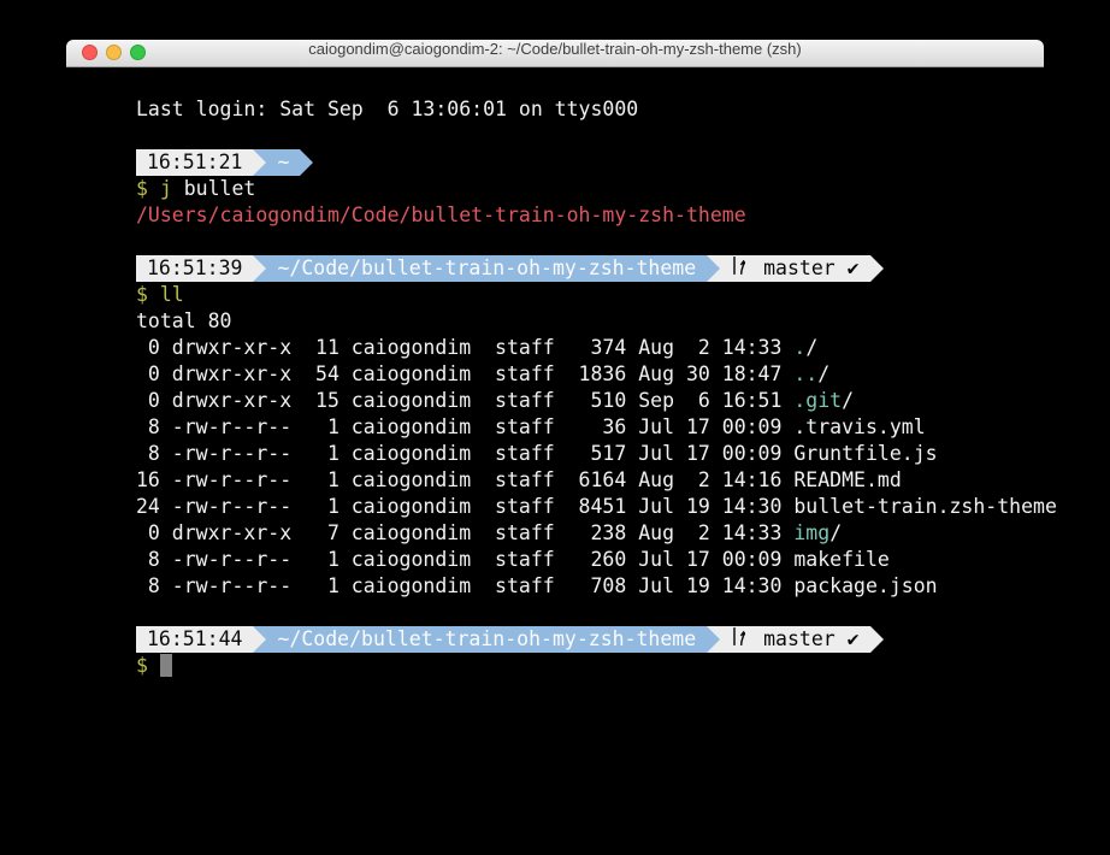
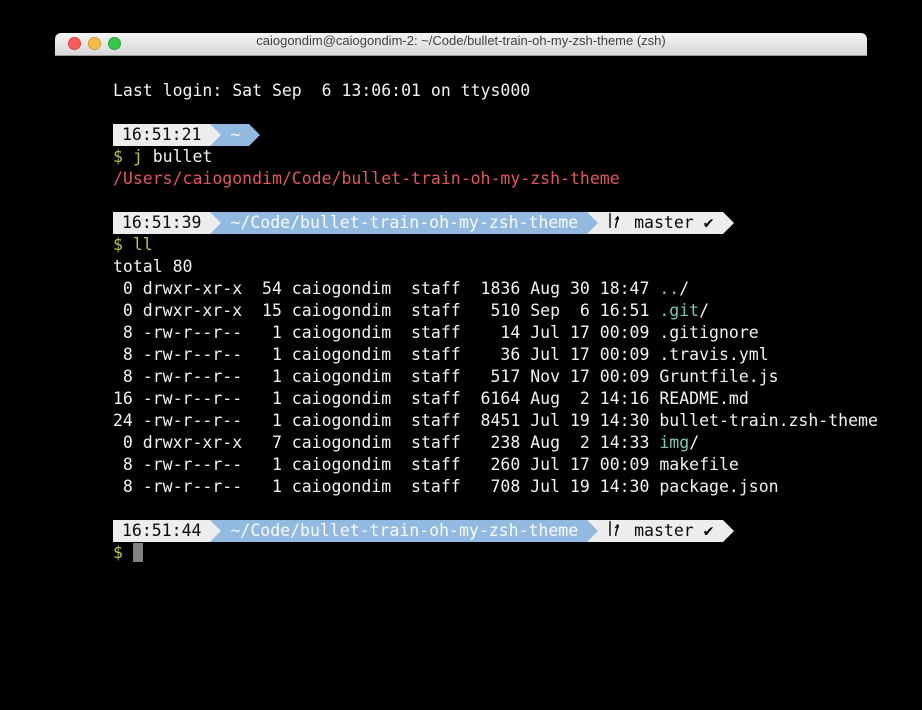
  caiogondim@caiogondim-2: ~/Code/bullet-train-oh-my-zsh-theme (zsh)
  Last login: Sat Sep 6 13:06:01 on ttys000
  16:51:21
  ~
  $ j bullet
  /Users/caiogondim/Code/bullet-train-oh-my-zsh-theme
  16:51:39
  ~/Code/bullet-train-oh-my-zsh-theme
  master
  ✔
  $ ll
  total 80
- 0 drwxr-xr-x 11 caiogondim staff 374 Aug 2 14:33 ./
  0 drwxr-xr-x 54 caiogondim staff 1836 Aug 30 18:47 ../
  0 drwxr-xr-x 15 caiogondim staff 510 Sep 6 16:51 .git/
+ 8 -rw-r--r-- 1 caiogondim staff 14 Jul 17 00:09 .gitignore
  8 -rw-r--r-- 1 caiogondim staff 36 Jul 17 00:09 .travis.yml
- 8 -rw-r--r-- 1 caiogondim staff 517 Jul 17 00:09 Gruntfile.js
+ 8 -rw-r--r-- 1 caiogondim staff 517 Nov 17 00:09 Gruntfile.js
  16 -rw-r--r-- 1 caiogondim staff 6164 Aug 2 14:16 README.md
  24 -rw-r--r-- 1 caiogondim staff 8451 Jul 19 14:30 bullet-train.zsh-theme
  0 drwxr-xr-x 7 caiogondim staff 238 Aug 2 14:33 img/
  8 -rw-r--r-- 1 caiogondim staff 260 Jul 17 00:09 makefile
  8 -rw-r--r-- 1 caiogondim staff 708 Jul 19 14:30 package.json
  16:51:44
  ~/Code/bullet-train-oh-my-zsh-theme
  master
  ✔
  $
